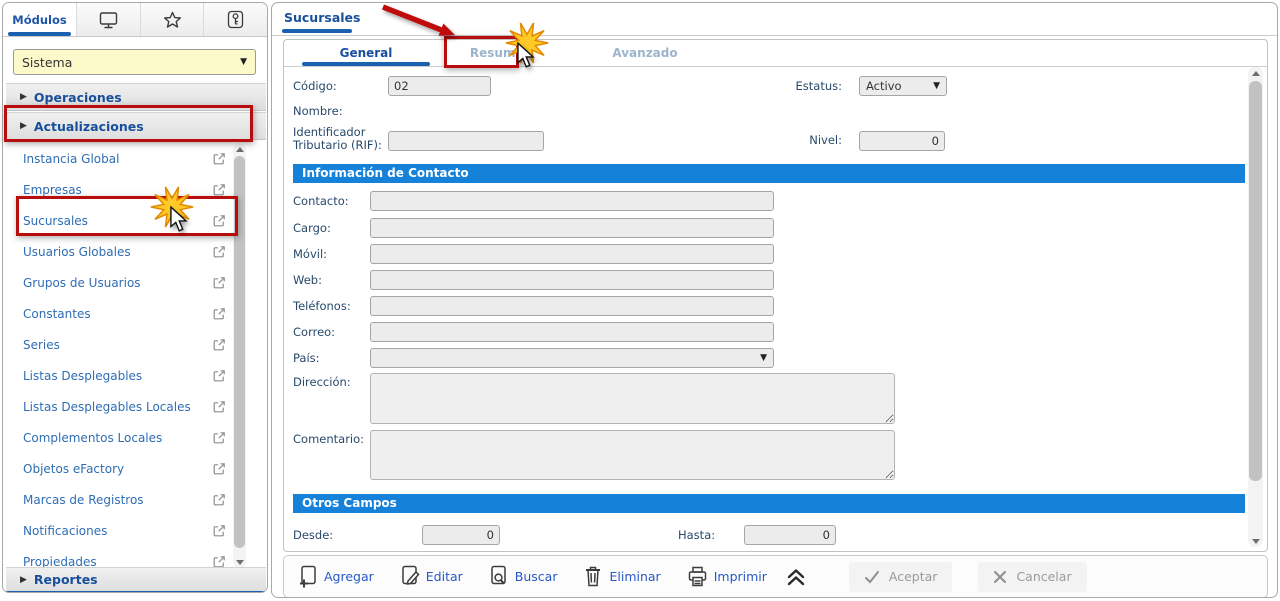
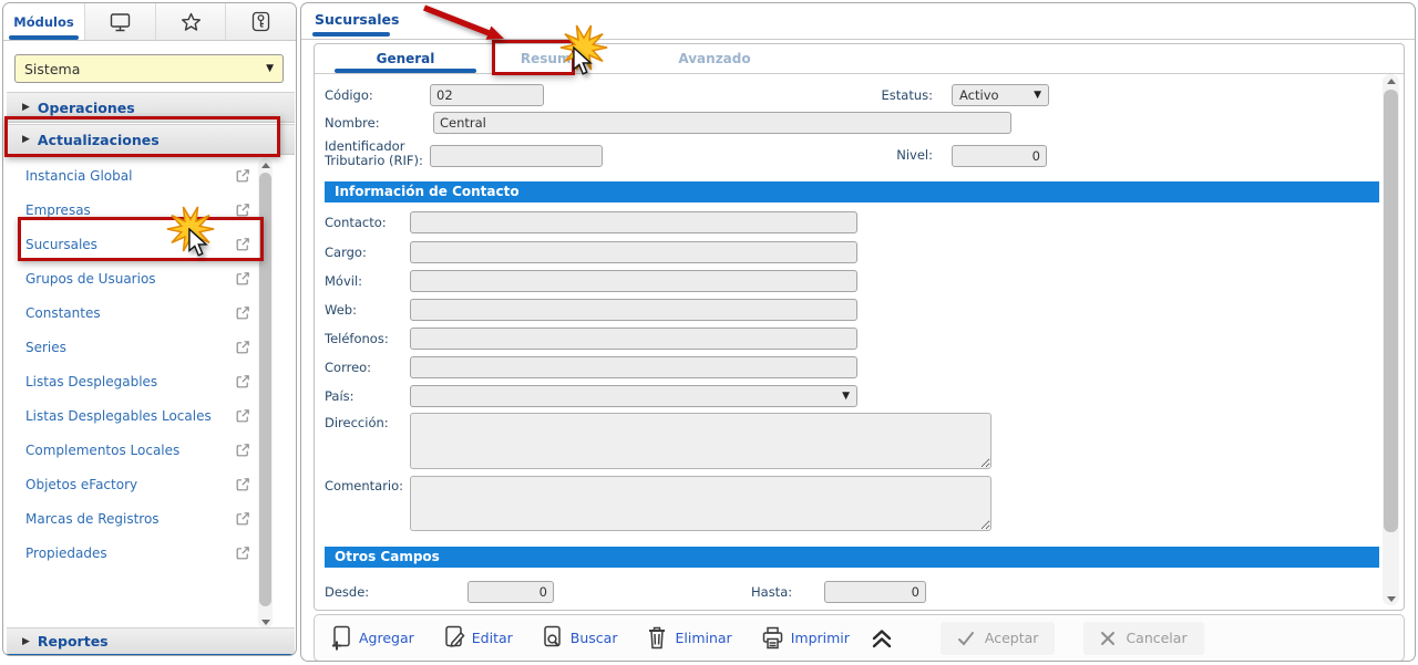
  Módulos
  Sistema
  ▼
  ▶
  Operaciones
  ▶
  Actualizaciones
  Instancia Global
  Empresas
  Sucursales
- Usuarios Globales
  Grupos de Usuarios
  Constantes
  Series
  Listas Desplegables
  Listas Desplegables Locales
  Complementos Locales
  Objetos eFactory
  Marcas de Registros
- Notificaciones
  Propiedades
  ▶
  Reportes
  Sucursales
  General
  Resum
  Avanzado
  Código:
  02
  Estatus:
  Activo
  ▼
  Nombre:
+ Central
  Identificador Tributario (RIF):
  Nivel:
  0
  Información de Contacto
  Contacto:
  Cargo:
  Móvil:
  Web:
  Teléfonos:
  Correo:
  País:
  ▼
  Dirección:
  Comentario:
  Otros Campos
  Desde:
  0
  Hasta:
  0
  Agregar
  Editar
  Buscar
  Eliminar
  Imprimir
  Aceptar
  Cancelar
